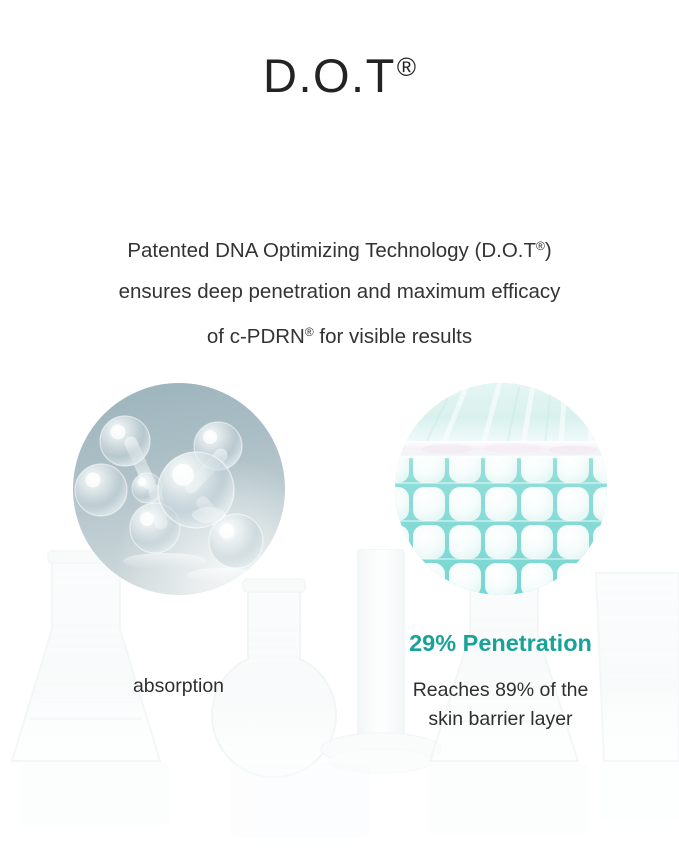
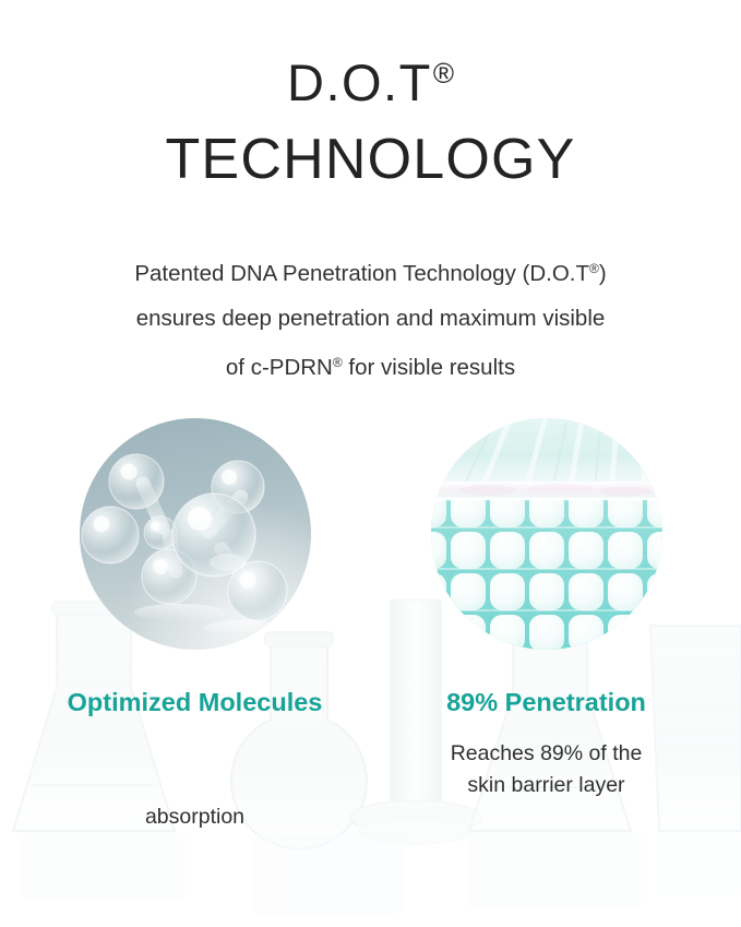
  D.O.T®
+ TECHNOLOGY
- Patented DNA Optimizing Technology (D.O.T®)
+ Patented DNA Penetration Technology (D.O.T®)
- ensures deep penetration and maximum efficacy
+ ensures deep penetration and maximum visible
  of c-PDRN® for visible results
+ Optimized Molecules
  absorption
- 29% Penetration
+ 89% Penetration
  Reaches 89% of the
  skin barrier layer
